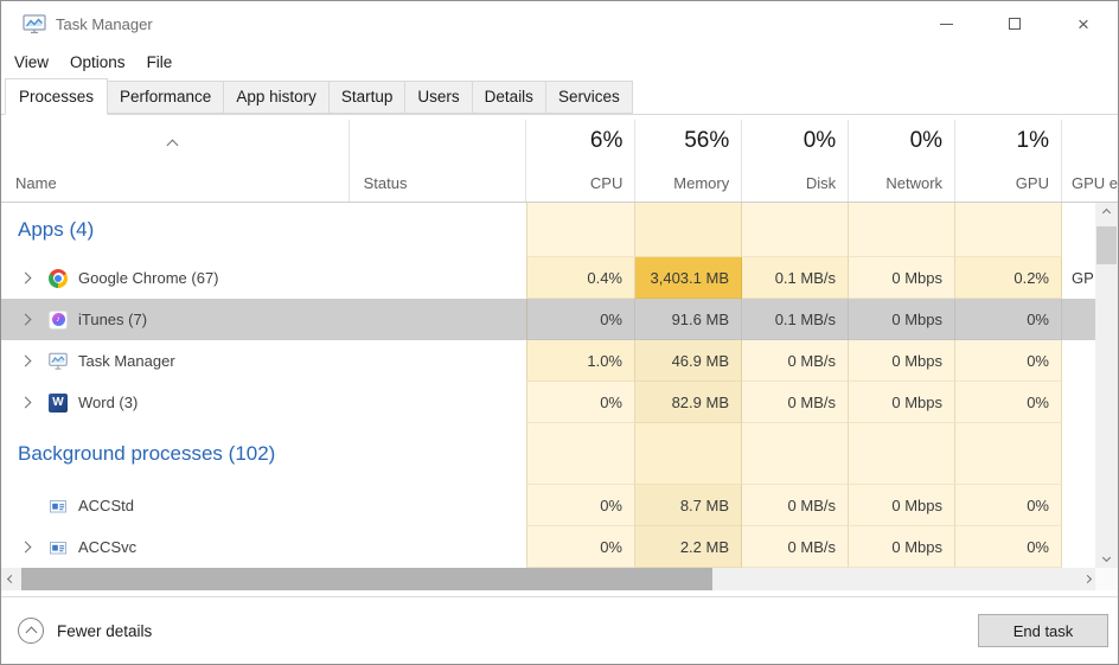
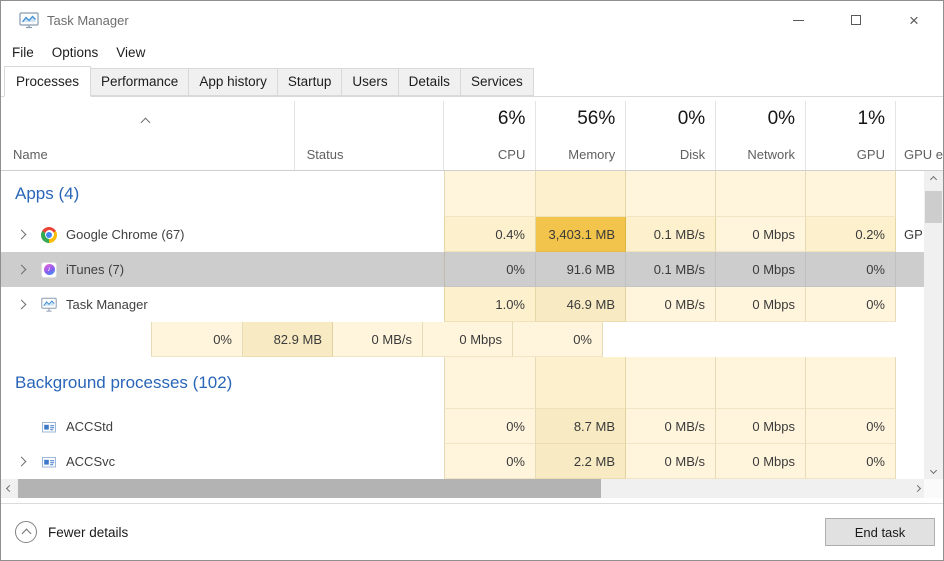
  Task Manager
  ×
- View
+ File
  Options
- File
+ View
  Processes
  Performance
  App history
  Startup
  Users
  Details
  Services
  Name
  Status
  6%
  CPU
  56%
  Memory
  0%
  Disk
  0%
  Network
  1%
  GPU
  GPU e
  Apps (4)
  Google Chrome (67)
  0.4%
  3,403.1 MB
  0.1 MB/s
  0 Mbps
  0.2%
  GP
  iTunes (7)
  0%
  91.6 MB
  0.1 MB/s
  0 Mbps
  0%
  Task Manager
  1.0%
  46.9 MB
  0 MB/s
  0 Mbps
  0%
- Word (3)
  0%
  82.9 MB
  0 MB/s
  0 Mbps
  0%
  Background processes (102)
  ACCStd
  0%
  8.7 MB
  0 MB/s
  0 Mbps
  0%
  ACCSvc
  0%
  2.2 MB
  0 MB/s
  0 Mbps
  0%
  Fewer details
  End task
